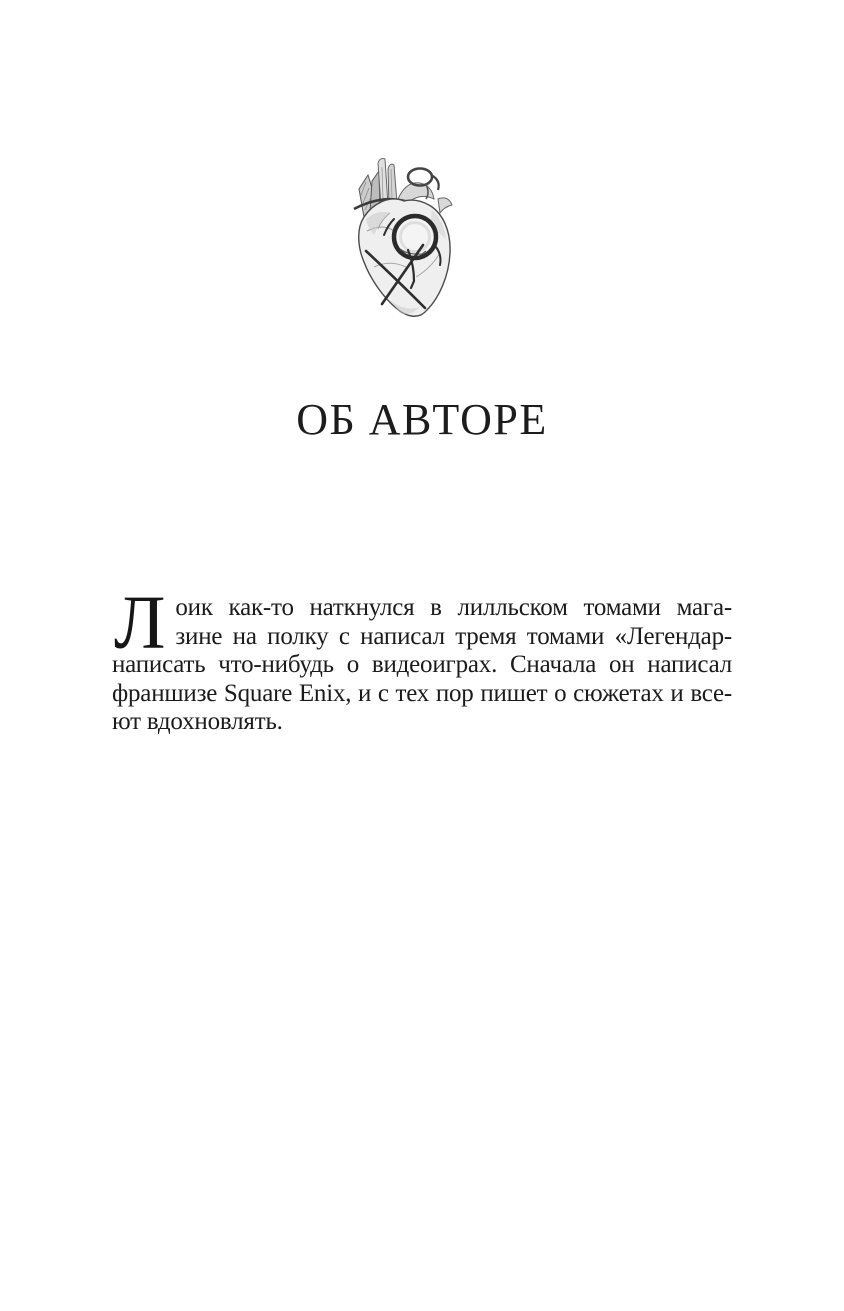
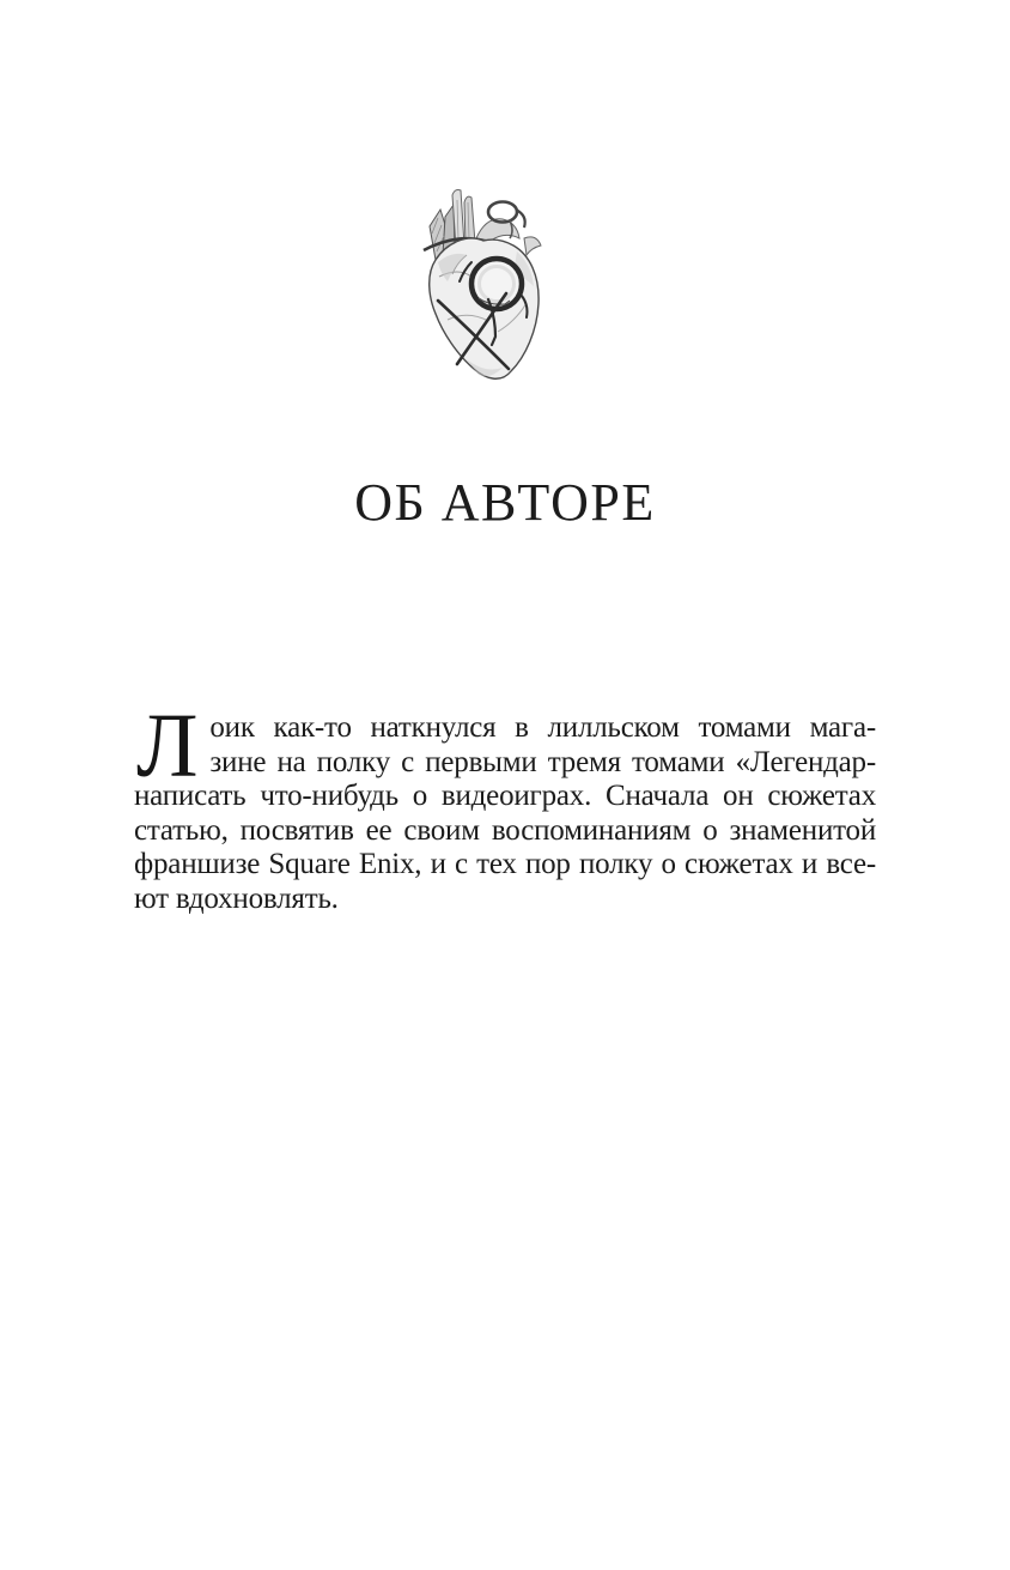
  ОБ АВТОРЕ
  Л
  оик как-то наткнулся в лилльском томами мага-
- зине на полку с написал тремя томами «Легендар-
+ зине на полку с первыми тремя томами «Легендар-
- написать что-нибудь о видеоиграх. Сначала он написал
+ написать что-нибудь о видеоиграх. Сначала он сюжетах
+ статью, посвятив ее своим воспоминаниям о знаменитой
- франшизе Square Enix, и с тех пор пишет о сюжетах и все-
+ франшизе Square Enix, и с тех пор полку о сюжетах и все-
  ют вдохновлять.
